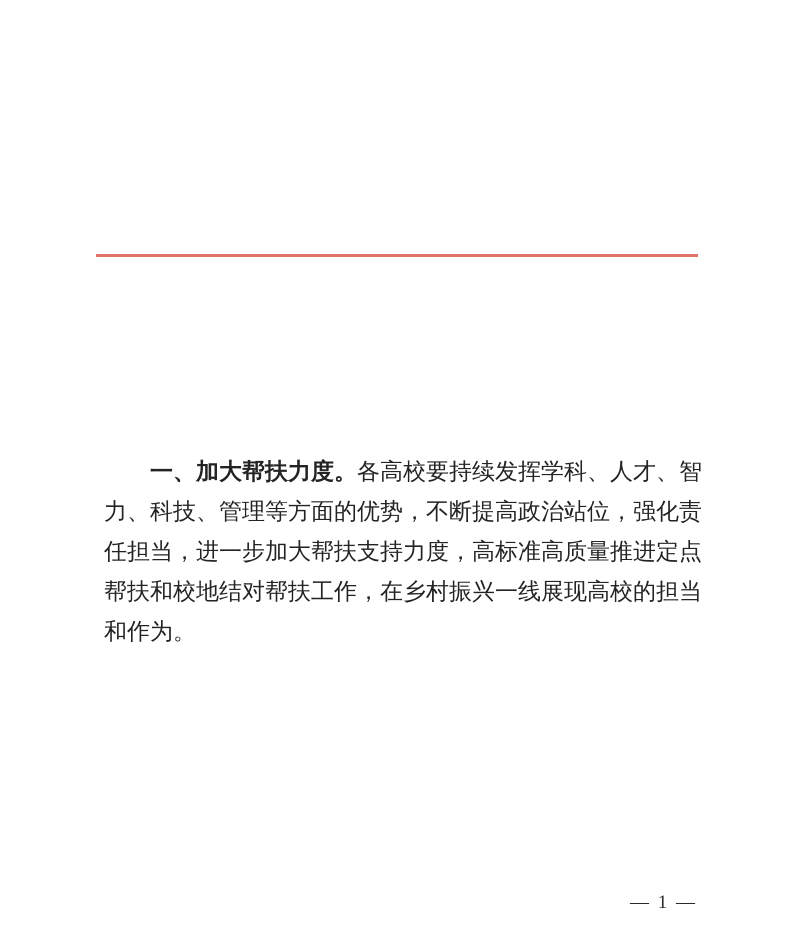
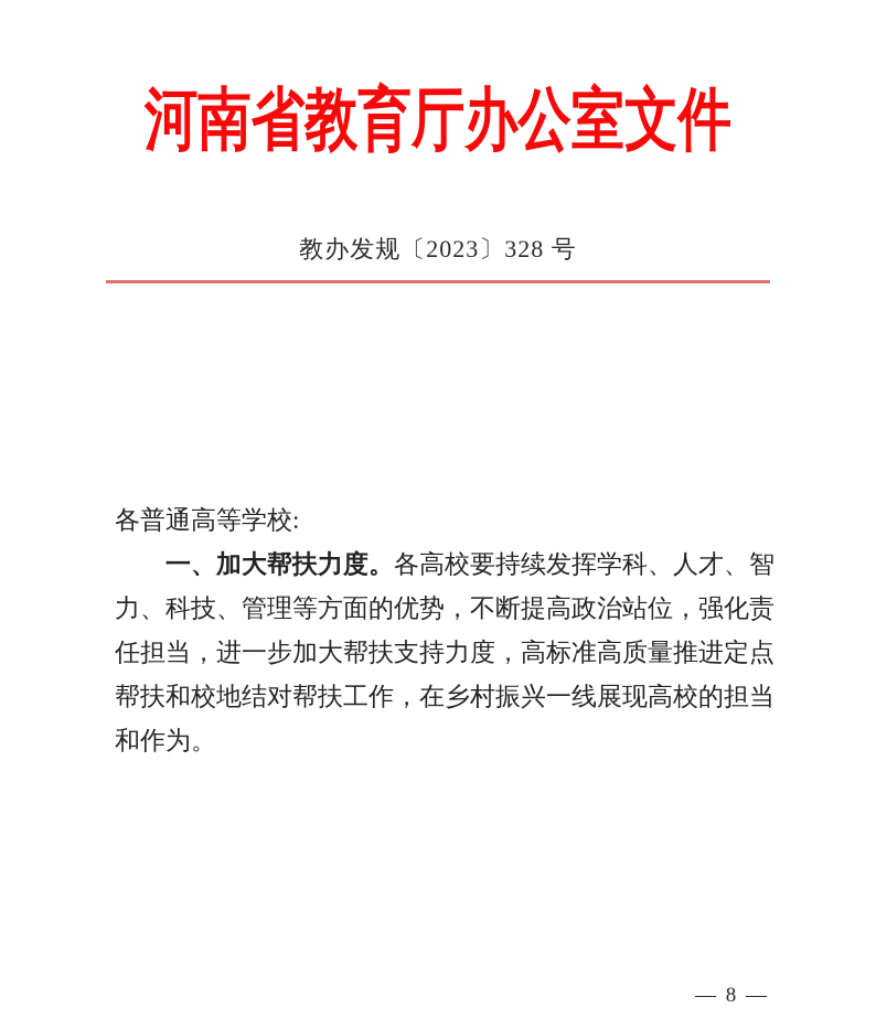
+ 河南省教育厅办公室文件
+ 教办发规〔2023〕328 号
+ 各普通高等学校:
  一、加大帮扶力度。各高校要持续发挥学科、人才、智力、科技、管理等方面的优势，不断提高政治站位，强化责任担当，进一步加大帮扶支持力度，高标准高质量推进定点帮扶和校地结对帮扶工作，在乡村振兴一线展现高校的担当和作为。
- — 1 —
+ — 8 —
